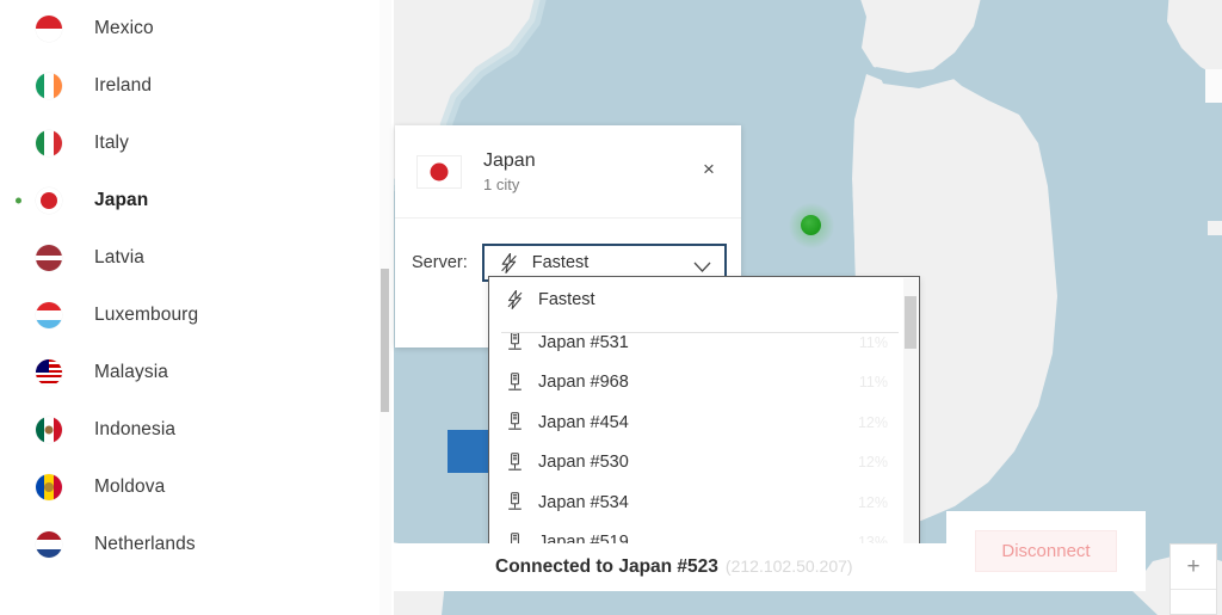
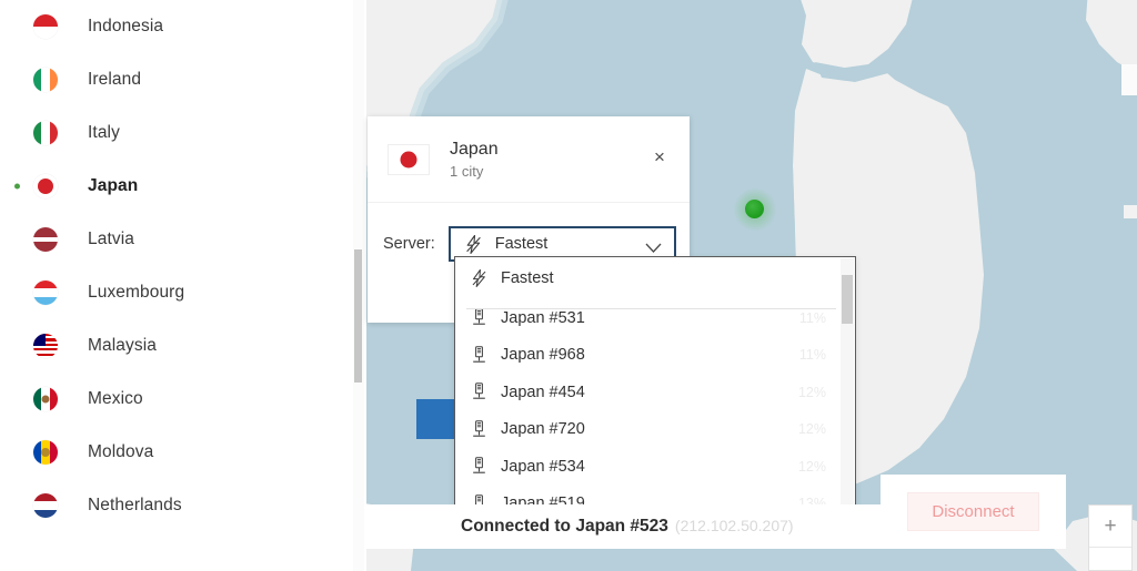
- Mexico
+ Indonesia
  Ireland
  Italy
  Japan
  Latvia
  Luxembourg
  Malaysia
- Indonesia
+ Mexico
  Moldova
  Netherlands
  Japan
  1 city
  ×
  Server:
  Fastest
  Fastest
  Japan #531
  Japan #968
  Japan #454
- Japan #530
+ Japan #720
  Japan #534
  Connected to Japan #523 (212.102.50.207)
  Disconnect
  +
